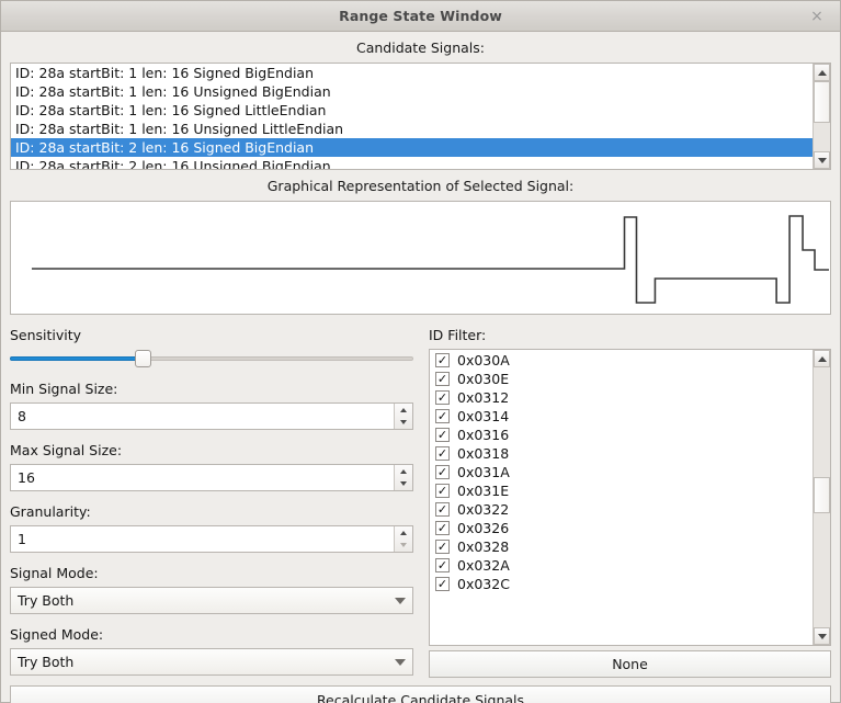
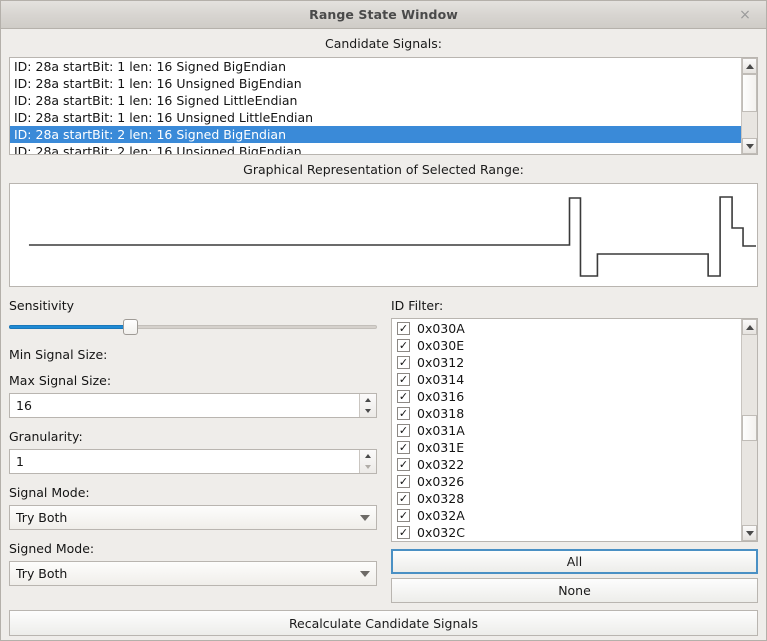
  Range State Window
  ×
  Candidate Signals:
  ID: 28a startBit: 1 len: 16 Signed BigEndian
  ID: 28a startBit: 1 len: 16 Unsigned BigEndian
  ID: 28a startBit: 1 len: 16 Signed LittleEndian
  ID: 28a startBit: 1 len: 16 Unsigned LittleEndian
  ID: 28a startBit: 2 len: 16 Signed BigEndian
  ID: 28a startBit: 2 len: 16 Unsigned BigEndian
- Graphical Representation of Selected Signal:
+ Graphical Representation of Selected Range:
  Sensitivity
  Min Signal Size:
- 8
  Max Signal Size:
  16
  Granularity:
  1
  Signal Mode:
  Try Both
  Signed Mode:
  Try Both
  ID Filter:
  ✓
  0x030A
  ✓
  0x030E
  ✓
  0x0312
  ✓
  0x0314
  ✓
  0x0316
  ✓
  0x0318
  ✓
  0x031A
  ✓
  0x031E
  ✓
  0x0322
  ✓
  0x0326
  ✓
  0x0328
  ✓
  0x032A
  ✓
  0x032C
+ All
  None
  Recalculate Candidate Signals
